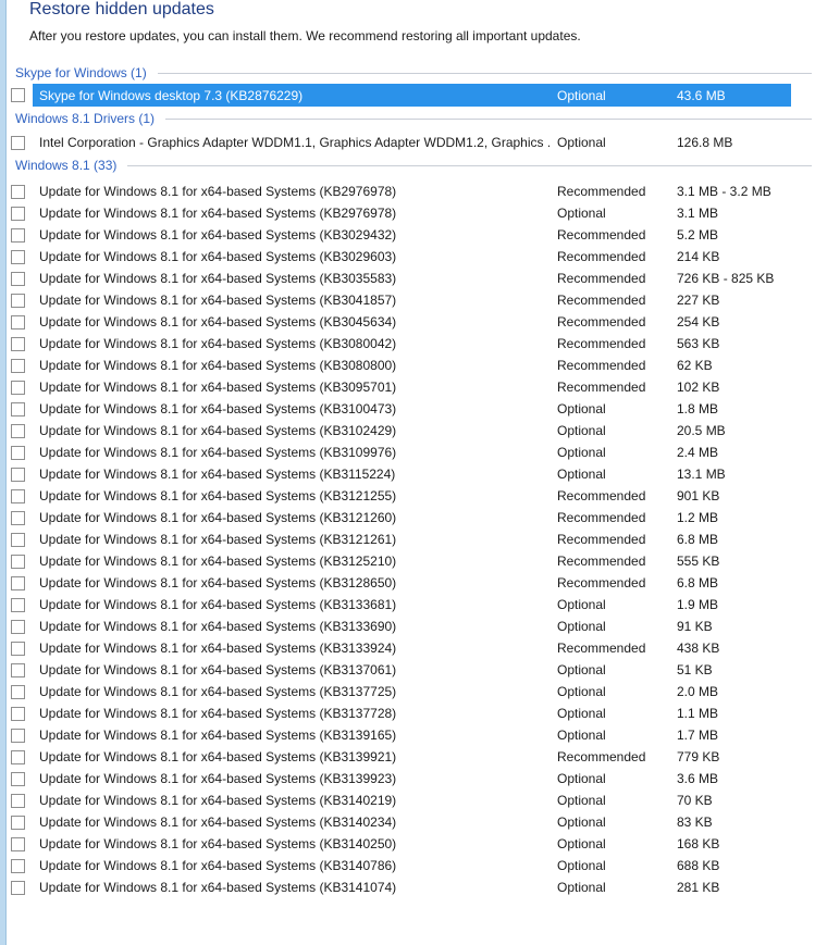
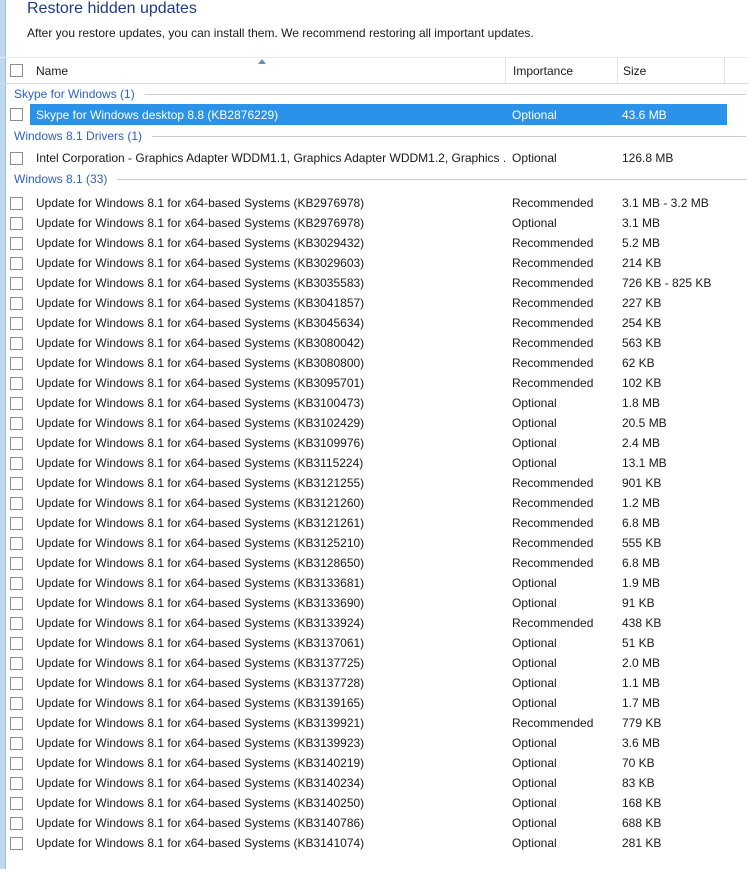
  Restore hidden updates
  After you restore updates, you can install them. We recommend restoring all important updates.
+ Name
+ Importance
+ Size
  Skype for Windows (1)
- Skype for Windows desktop 7.3 (KB2876229)
+ Skype for Windows desktop 8.8 (KB2876229)
  Optional
  43.6 MB
  Windows 8.1 Drivers (1)
  Intel Corporation - Graphics Adapter WDDM1.1, Graphics Adapter WDDM1.2, Graphics .
  Optional
  126.8 MB
  Windows 8.1 (33)
  Update for Windows 8.1 for x64-based Systems (KB2976978)
  Recommended
  3.1 MB - 3.2 MB
  Update for Windows 8.1 for x64-based Systems (KB2976978)
  Optional
  3.1 MB
  Update for Windows 8.1 for x64-based Systems (KB3029432)
  Recommended
  5.2 MB
  Update for Windows 8.1 for x64-based Systems (KB3029603)
  Recommended
  214 KB
  Update for Windows 8.1 for x64-based Systems (KB3035583)
  Recommended
  726 KB - 825 KB
  Update for Windows 8.1 for x64-based Systems (KB3041857)
  Recommended
  227 KB
  Update for Windows 8.1 for x64-based Systems (KB3045634)
  Recommended
  254 KB
  Update for Windows 8.1 for x64-based Systems (KB3080042)
  Recommended
  563 KB
  Update for Windows 8.1 for x64-based Systems (KB3080800)
  Recommended
  62 KB
  Update for Windows 8.1 for x64-based Systems (KB3095701)
  Recommended
  102 KB
  Update for Windows 8.1 for x64-based Systems (KB3100473)
  Optional
  1.8 MB
  Update for Windows 8.1 for x64-based Systems (KB3102429)
  Optional
  20.5 MB
  Update for Windows 8.1 for x64-based Systems (KB3109976)
  Optional
  2.4 MB
  Update for Windows 8.1 for x64-based Systems (KB3115224)
  Optional
  13.1 MB
  Update for Windows 8.1 for x64-based Systems (KB3121255)
  Recommended
  901 KB
  Update for Windows 8.1 for x64-based Systems (KB3121260)
  Recommended
  1.2 MB
  Update for Windows 8.1 for x64-based Systems (KB3121261)
  Recommended
  6.8 MB
  Update for Windows 8.1 for x64-based Systems (KB3125210)
  Recommended
  555 KB
  Update for Windows 8.1 for x64-based Systems (KB3128650)
  Recommended
  6.8 MB
  Update for Windows 8.1 for x64-based Systems (KB3133681)
  Optional
  1.9 MB
  Update for Windows 8.1 for x64-based Systems (KB3133690)
  Optional
  91 KB
  Update for Windows 8.1 for x64-based Systems (KB3133924)
  Recommended
  438 KB
  Update for Windows 8.1 for x64-based Systems (KB3137061)
  Optional
  51 KB
  Update for Windows 8.1 for x64-based Systems (KB3137725)
  Optional
  2.0 MB
  Update for Windows 8.1 for x64-based Systems (KB3137728)
  Optional
  1.1 MB
  Update for Windows 8.1 for x64-based Systems (KB3139165)
  Optional
  1.7 MB
  Update for Windows 8.1 for x64-based Systems (KB3139921)
  Recommended
  779 KB
  Update for Windows 8.1 for x64-based Systems (KB3139923)
  Optional
  3.6 MB
  Update for Windows 8.1 for x64-based Systems (KB3140219)
  Optional
  70 KB
  Update for Windows 8.1 for x64-based Systems (KB3140234)
  Optional
  83 KB
  Update for Windows 8.1 for x64-based Systems (KB3140250)
  Optional
  168 KB
  Update for Windows 8.1 for x64-based Systems (KB3140786)
  Optional
  688 KB
  Update for Windows 8.1 for x64-based Systems (KB3141074)
  Optional
  281 KB
